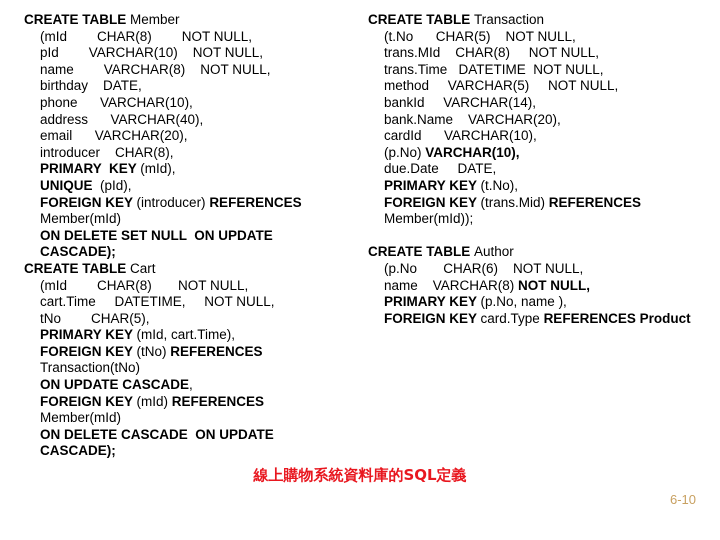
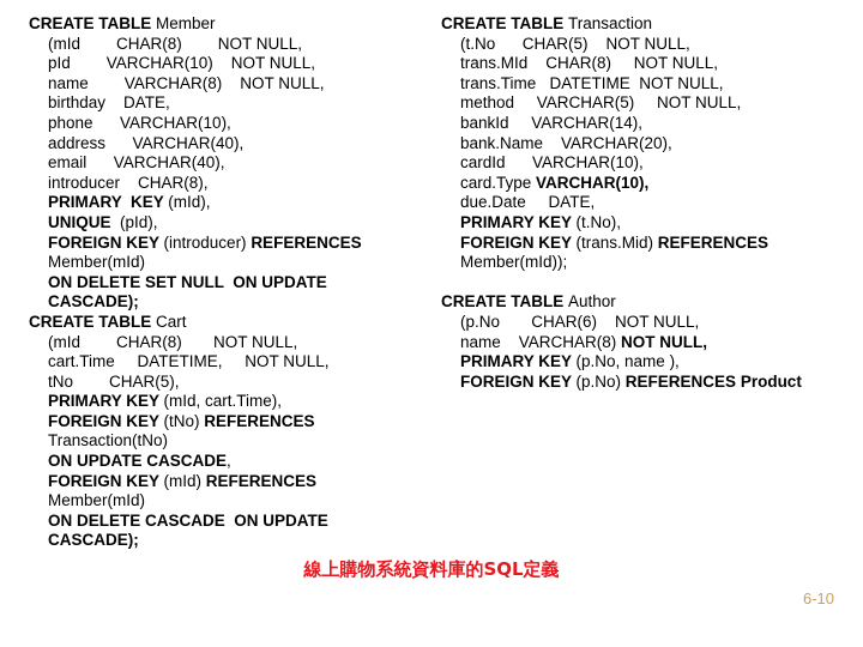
  CREATE TABLE Member
  (mId CHAR(8) NOT NULL,
  pId VARCHAR(10) NOT NULL,
  name VARCHAR(8) NOT NULL,
  birthday DATE,
  phone VARCHAR(10),
  address VARCHAR(40),
- email VARCHAR(20),
+ email VARCHAR(40),
  introducer CHAR(8),
  PRIMARY KEY (mId),
  UNIQUE (pId),
  FOREIGN KEY (introducer) REFERENCES
  Member(mId)
  ON DELETE SET NULL ON UPDATE
  CASCADE);
  CREATE TABLE Cart
  (mId CHAR(8) NOT NULL,
  cart.Time DATETIME, NOT NULL,
  tNo CHAR(5),
  PRIMARY KEY (mId, cart.Time),
  FOREIGN KEY (tNo) REFERENCES
  Transaction(tNo)
  ON UPDATE CASCADE,
  FOREIGN KEY (mId) REFERENCES
  Member(mId)
  ON DELETE CASCADE ON UPDATE
  CASCADE);
  CREATE TABLE Transaction
  (t.No CHAR(5) NOT NULL,
  trans.MId CHAR(8) NOT NULL,
  trans.Time DATETIME NOT NULL,
  method VARCHAR(5) NOT NULL,
  bankId VARCHAR(14),
  bank.Name VARCHAR(20),
  cardId VARCHAR(10),
- (p.No) VARCHAR(10),
+ card.Type VARCHAR(10),
  due.Date DATE,
  PRIMARY KEY (t.No),
  FOREIGN KEY (trans.Mid) REFERENCES
  Member(mId));
  CREATE TABLE Author
  (p.No CHAR(6) NOT NULL,
  name VARCHAR(8) NOT NULL,
  PRIMARY KEY (p.No, name ),
- FOREIGN KEY card.Type REFERENCES Product
+ FOREIGN KEY (p.No) REFERENCES Product
  線上購物系統資料庫的SQL定義
  6-10
